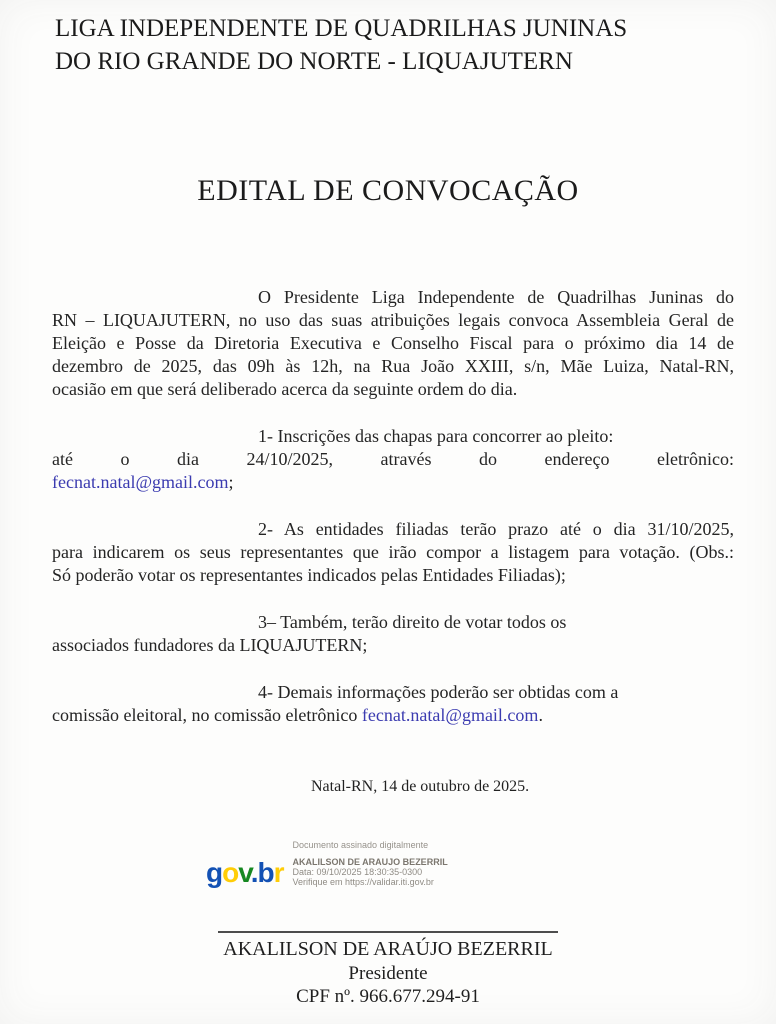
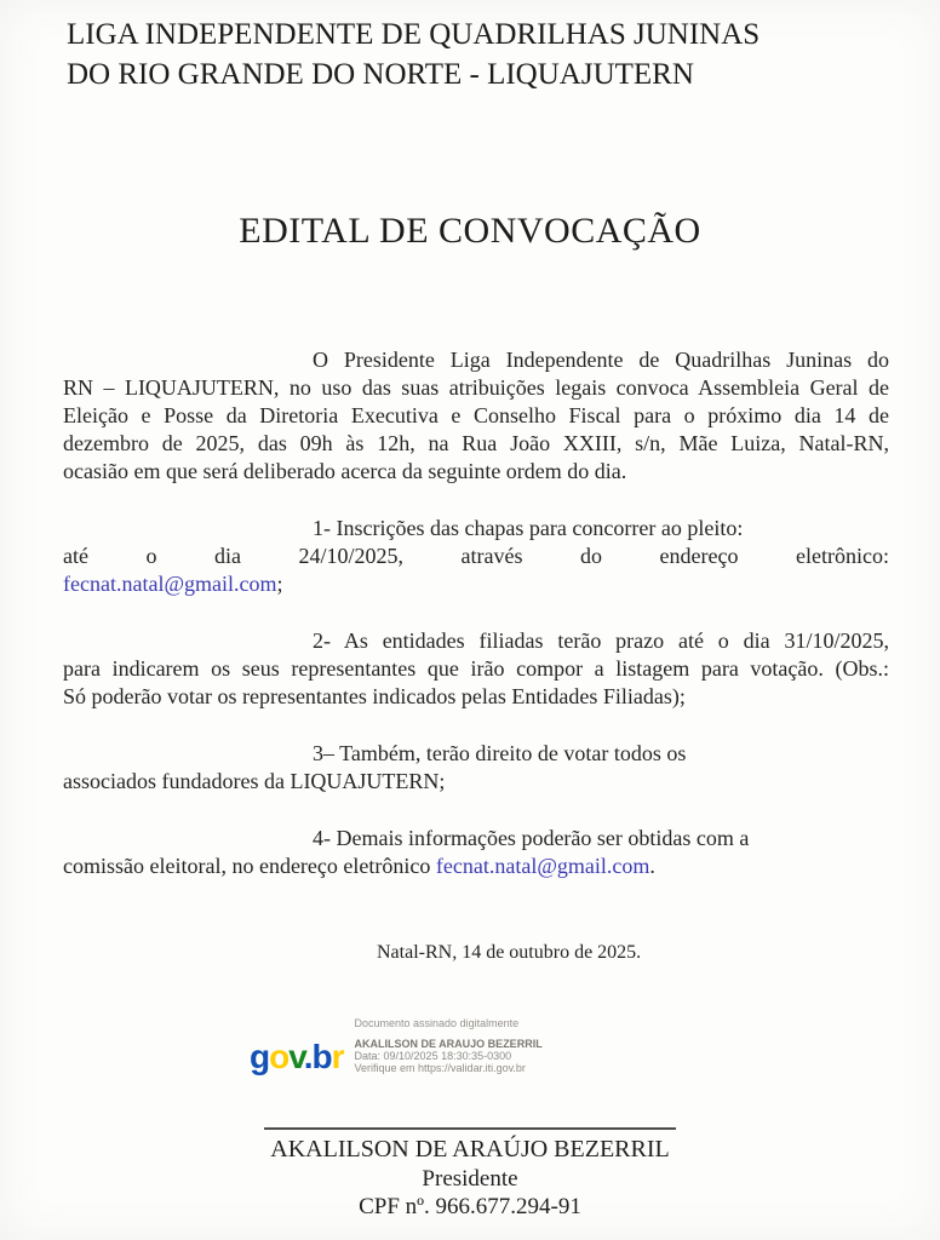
  LIGA INDEPENDENTE DE QUADRILHAS JUNINAS
  DO RIO GRANDE DO NORTE - LIQUAJUTERN
  EDITAL DE CONVOCAÇÃO
  O Presidente Liga Independente de Quadrilhas Juninas do
  RN – LIQUAJUTERN, no uso das suas atribuições legais convoca Assembleia Geral de
  Eleição e Posse da Diretoria Executiva e Conselho Fiscal para o próximo dia 14 de
  dezembro de 2025, das 09h às 12h, na Rua João XXIII, s/n, Mãe Luiza, Natal-RN,
  ocasião em que será deliberado acerca da seguinte ordem do dia.
  1- Inscrições das chapas para concorrer ao pleito:
  até o dia 24/10/2025, através do endereço eletrônico:
  fecnat.natal@gmail.com;
  2- As entidades filiadas terão prazo até o dia 31/10/2025,
  para indicarem os seus representantes que irão compor a listagem para votação. (Obs.:
  Só poderão votar os representantes indicados pelas Entidades Filiadas);
  3– Também, terão direito de votar todos os
  associados fundadores da LIQUAJUTERN;
  4- Demais informações poderão ser obtidas com a
- comissão eleitoral, no comissão eletrônico fecnat.natal@gmail.com.
+ comissão eleitoral, no endereço eletrônico fecnat.natal@gmail.com.
  Natal-RN, 14 de outubro de 2025.
  gov.br
  Documento assinado digitalmente
  AKALILSON DE ARAUJO BEZERRIL
  Data: 09/10/2025 18:30:35-0300
  Verifique em https://validar.iti.gov.br
  AKALILSON DE ARAÚJO BEZERRIL
  Presidente
  CPF nº. 966.677.294-91
